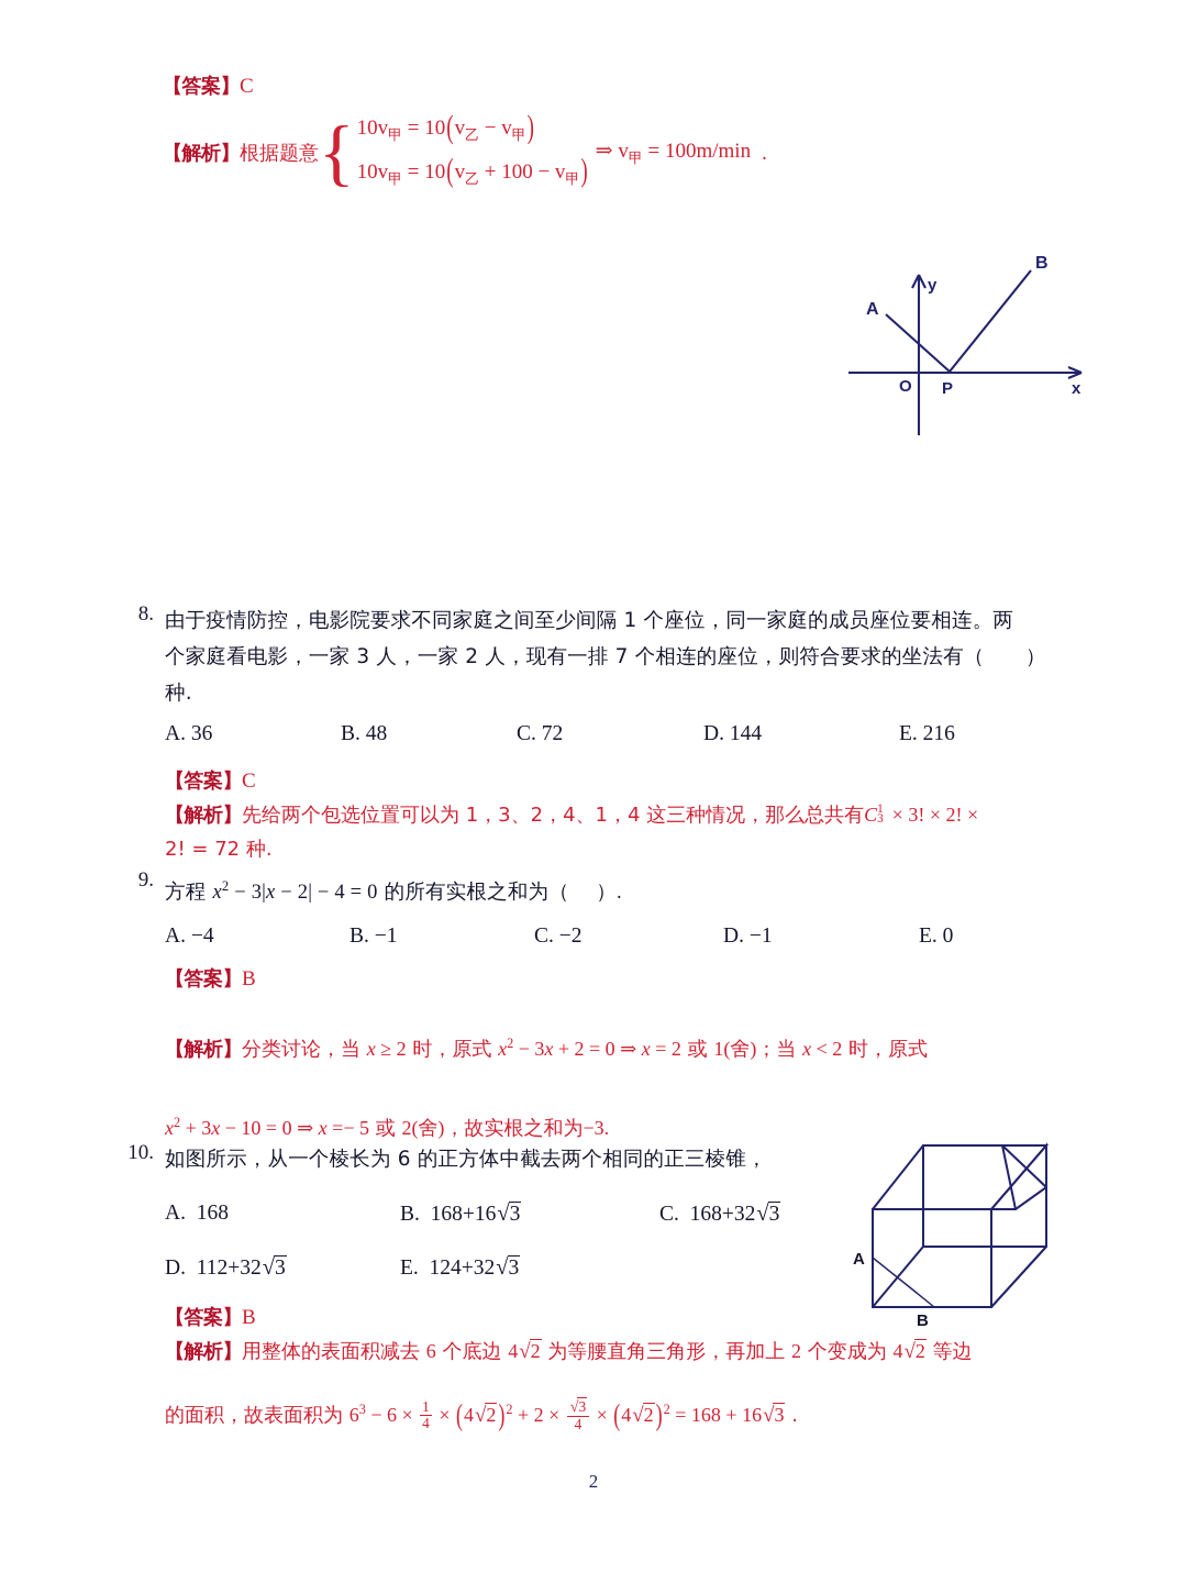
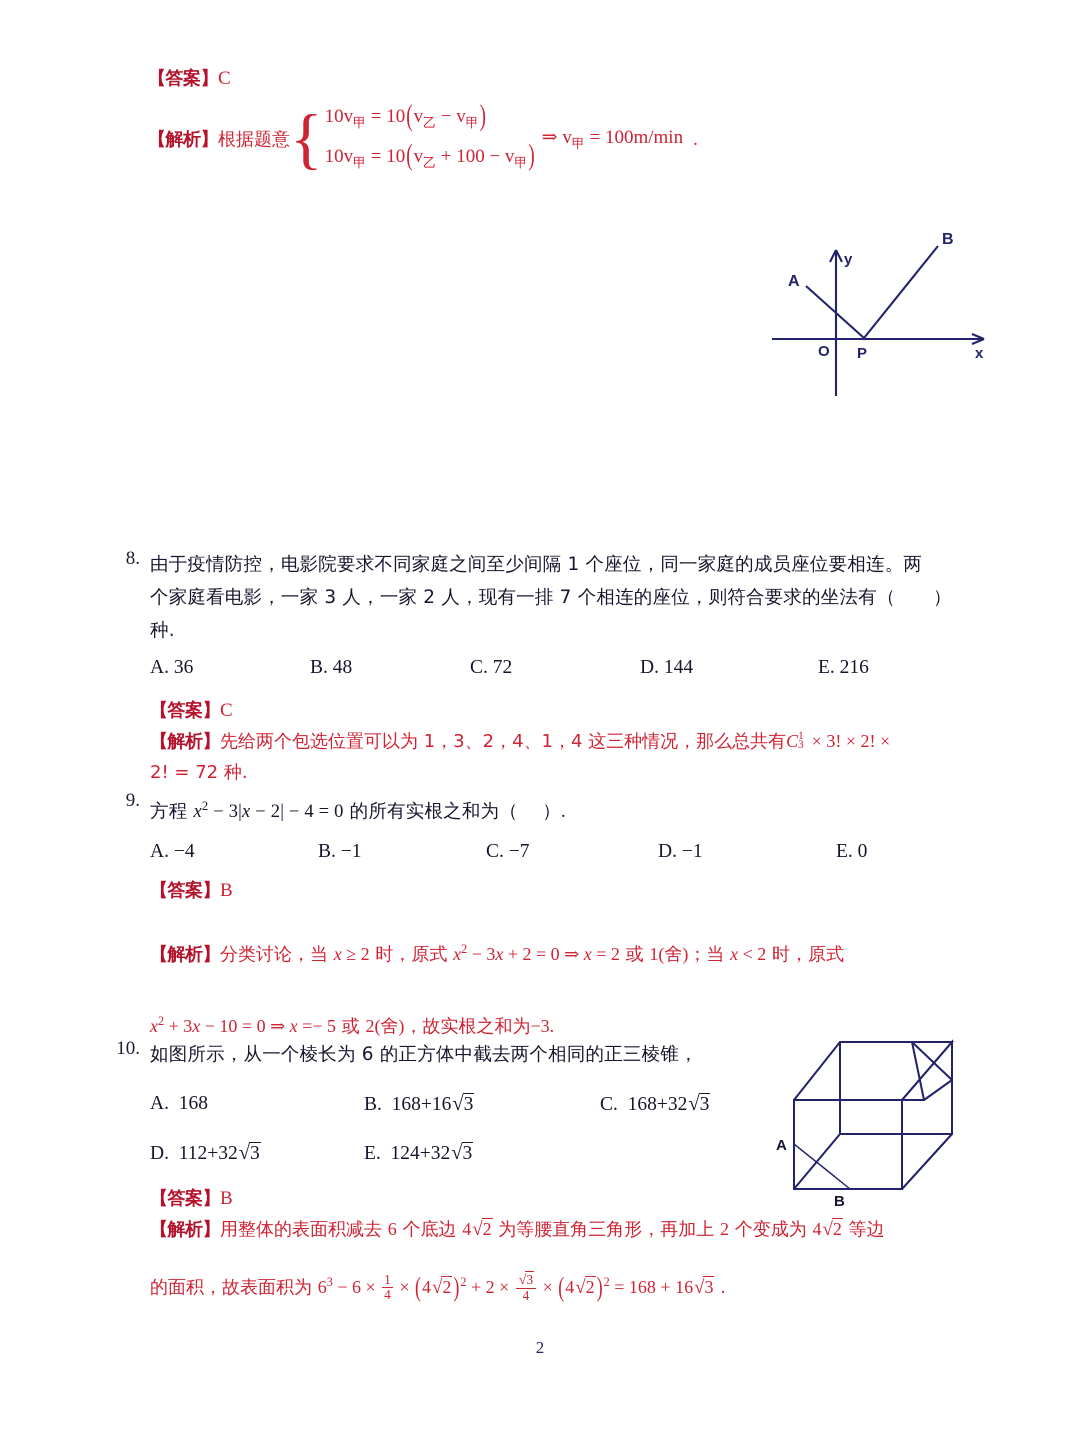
  【答案】C
  【解析】根据题意
  {
  10v甲 = 10(v乙 − v甲)
  10v甲 = 10(v乙 + 100 − v甲)
  ⇒ v甲 = 100m/min
  .
  A
  B
  O
  P
  x
  y
  8.
  由于疫情防控，电影院要求不同家庭之间至少间隔 1 个座位，同一家庭的成员座位要相连。两
  个家庭看电影，一家 3 人，一家 2 人，现有一排 7 个相连的座位，则符合要求的坐法有（ ）
  种.
  A. 36
  B. 48
  C. 72
  D. 144
  E. 216
  【答案】C
  【解析】先给两个包选位置可以为 1，3、2，4、1，4 这三种情况，那么总共有C
  1
  3
  × 3! × 2! ×
  2! = 72 种.
  9.
  方程 x2 − 3|x − 2| − 4 = 0 的所有实根之和为（ ）.
  A. −4
  B. −1
- C. −2
+ C. −7
  D. −1
  E. 0
  【答案】B
  【解析】分类讨论，当 x ≥ 2 时，原式 x2 − 3x + 2 = 0 ⇒ x = 2 或 1(舍)；当 x < 2 时，原式
  x2 + 3x − 10 = 0 ⇒ x =− 5 或 2(舍)，故实根之和为−3.
  10.
  如图所示，从一个棱长为 6 的正方体中截去两个相同的正三棱锥，
  A. 168
  B. 168+16√3
  C. 168+32√3
  D. 112+32√3
  E. 124+32√3
  【答案】B
  【解析】用整体的表面积减去 6 个底边 4√2 为等腰直角三角形，再加上 2 个变成为 4√2 等边
  的面积，故表面积为 63 − 6 ×
  1
  4
  × (4√2)2 + 2 ×
  √3
  4
  × (4√2)2 = 168 + 16√3 .
  A
  B
  2
